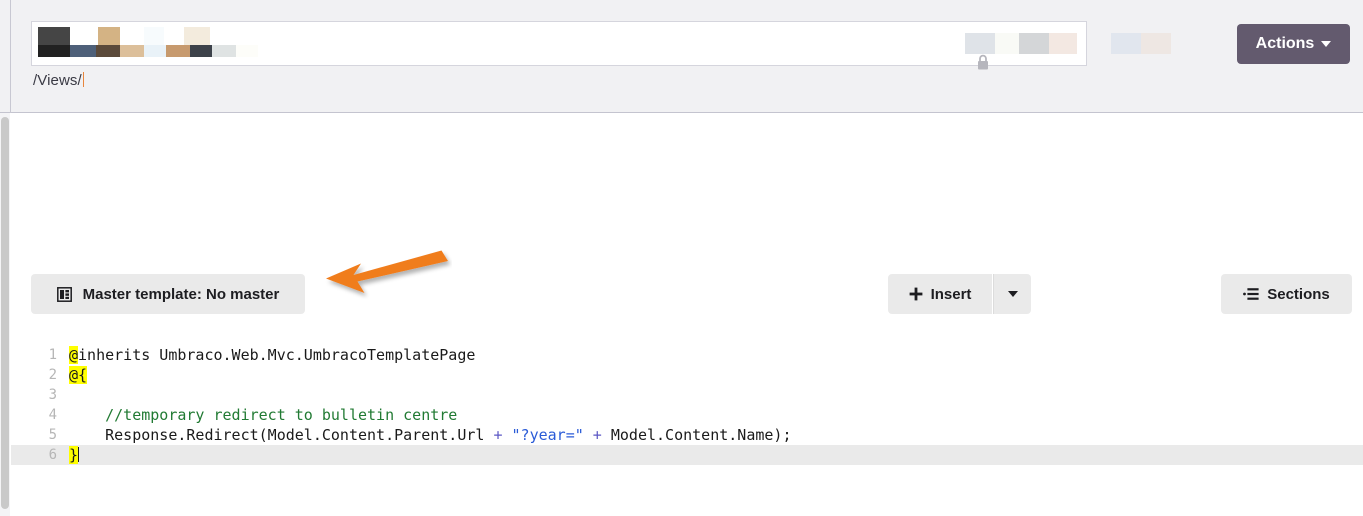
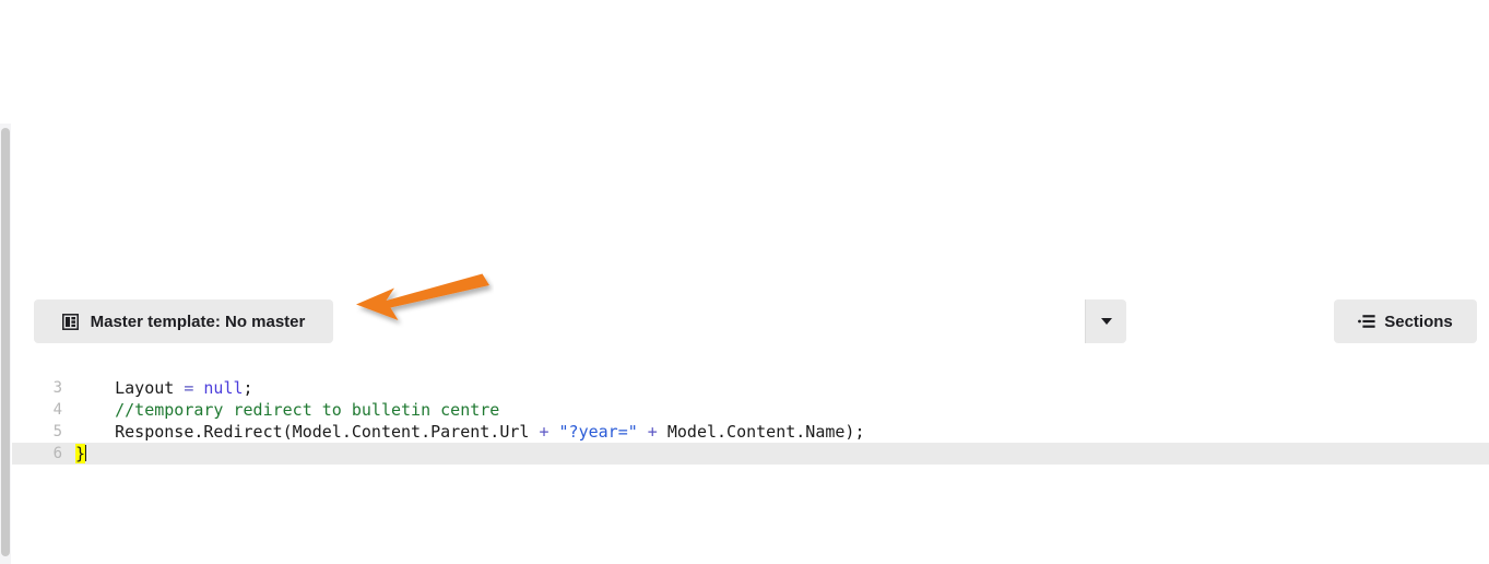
- /Views/
- Actions
  Master template: No master
- Insert
  Sections
- 1
- @inherits Umbraco.Web.Mvc.UmbracoTemplatePage
- 2
- @{
  3
+ Layout = null;
  4
  //temporary redirect to bulletin centre
  5
  Response.Redirect(Model.Content.Parent.Url + "?year=" + Model.Content.Name);
  6
  }
